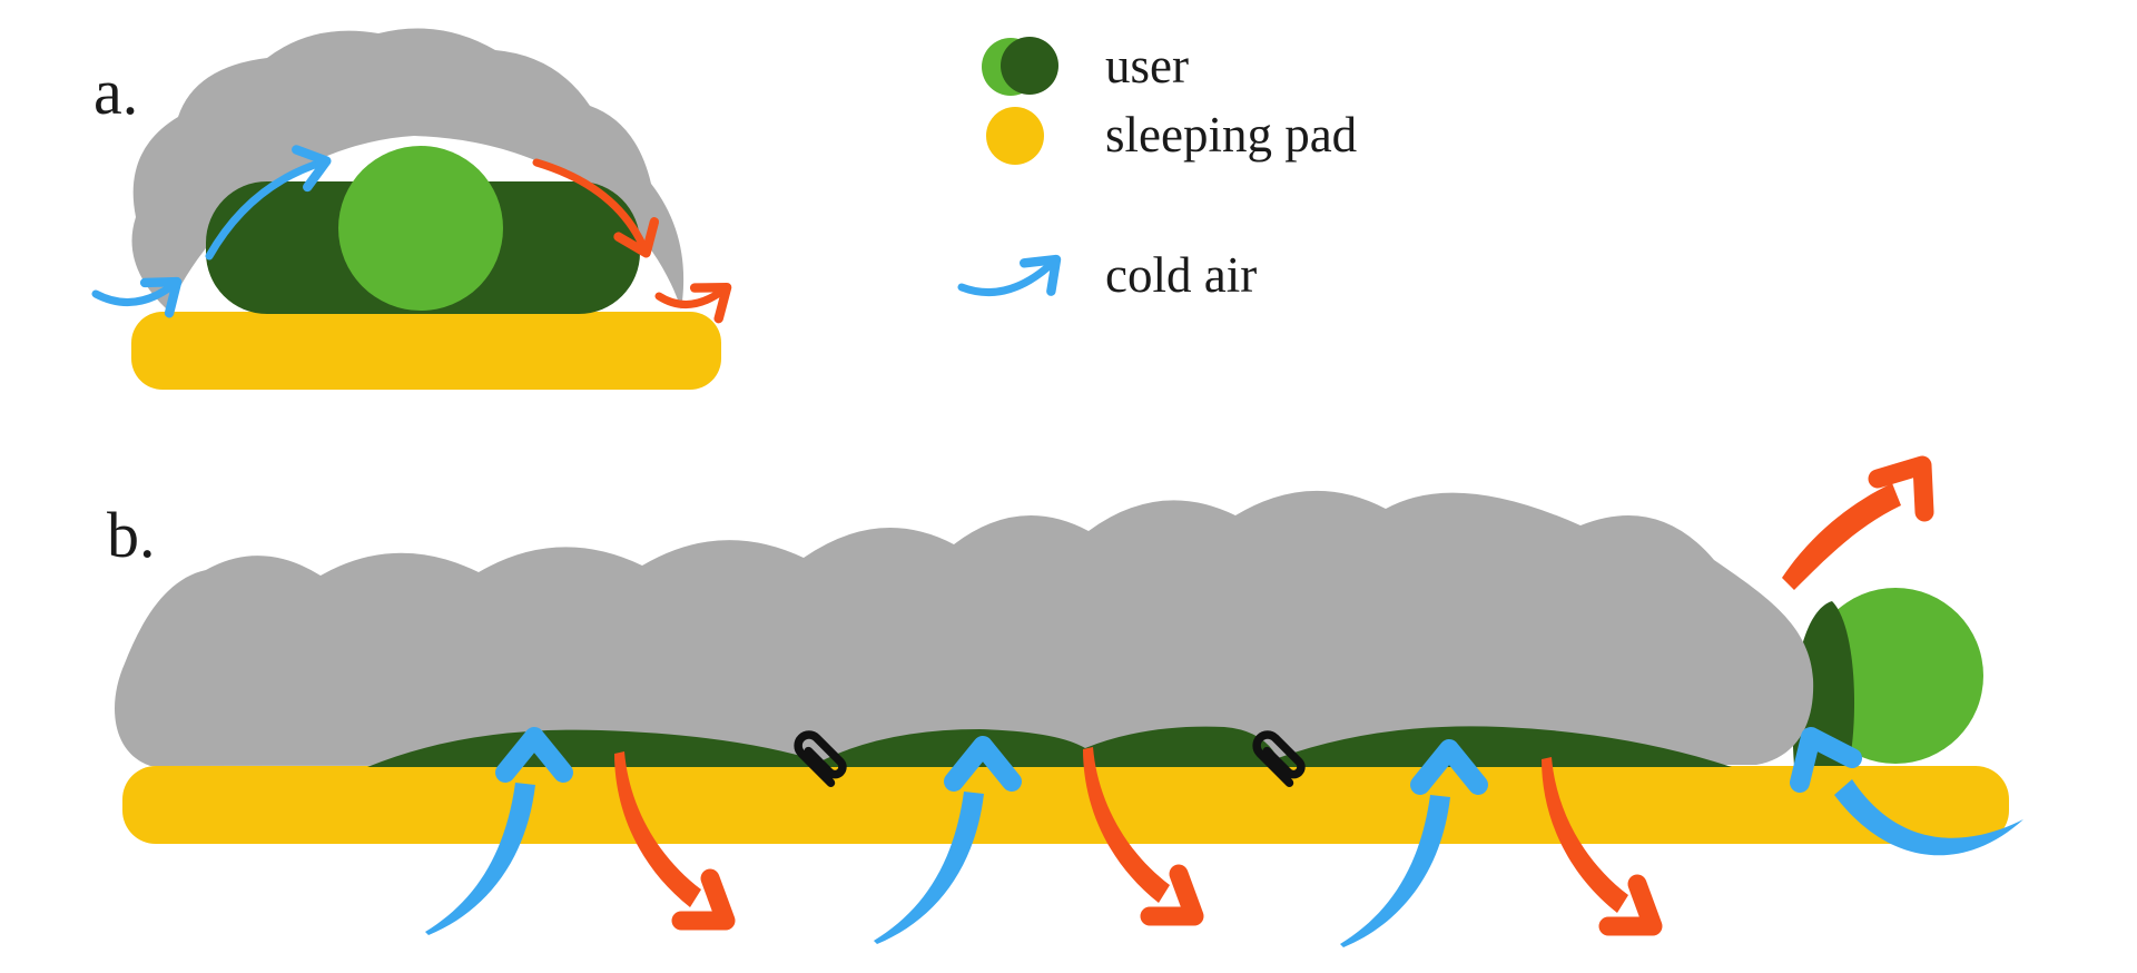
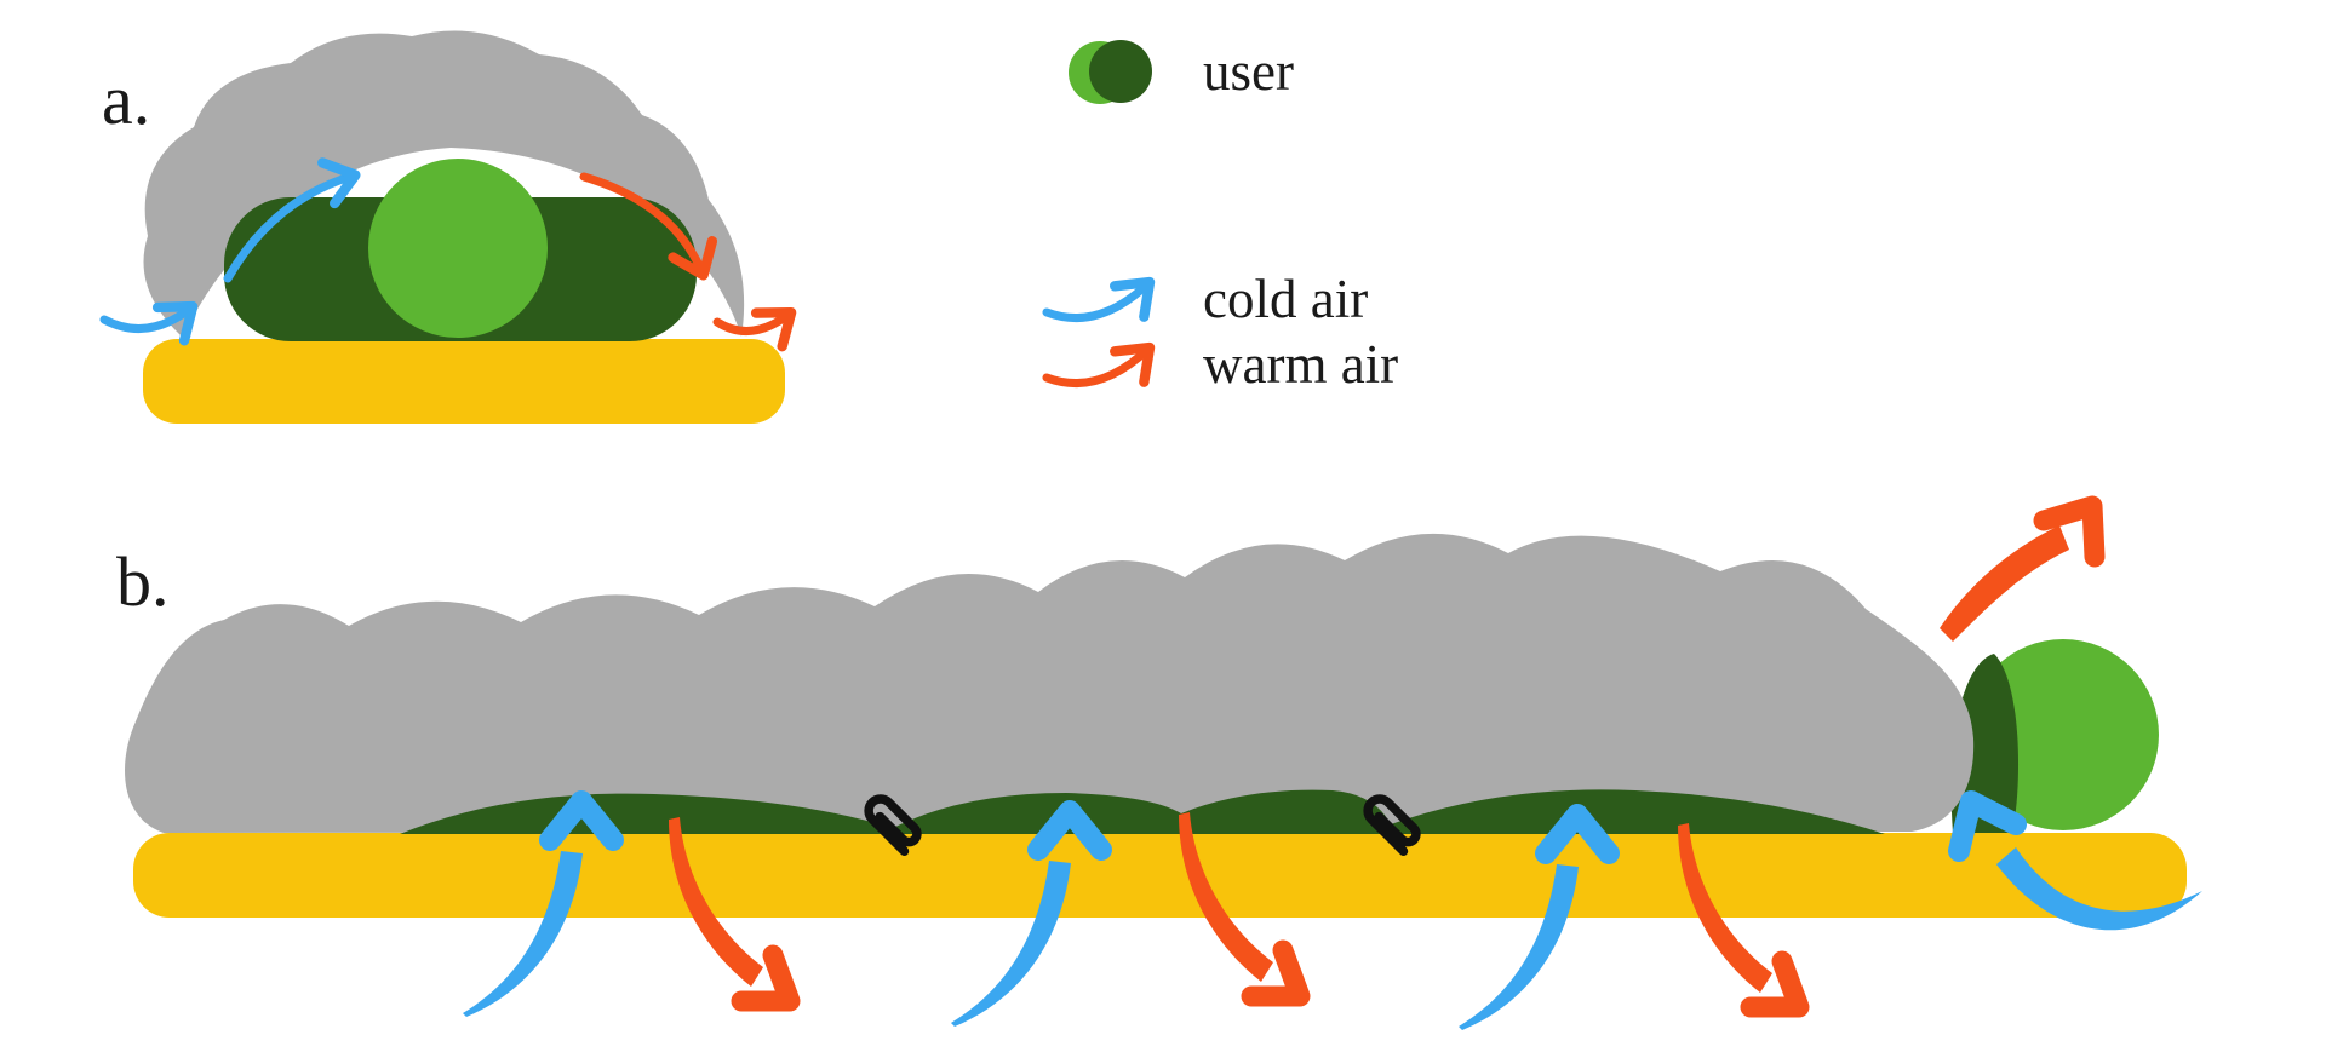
  a.
  user
- sleeping pad
  cold air
+ warm air
  b.
